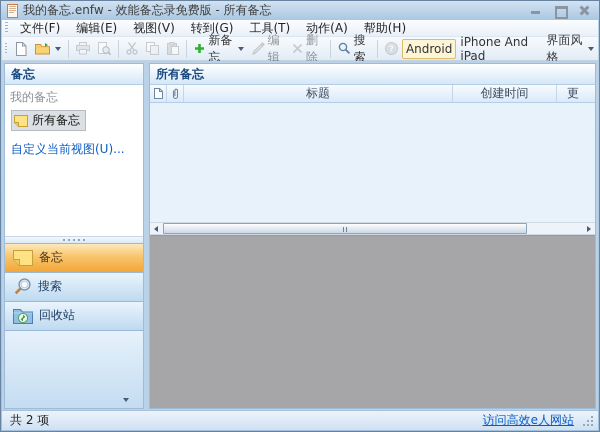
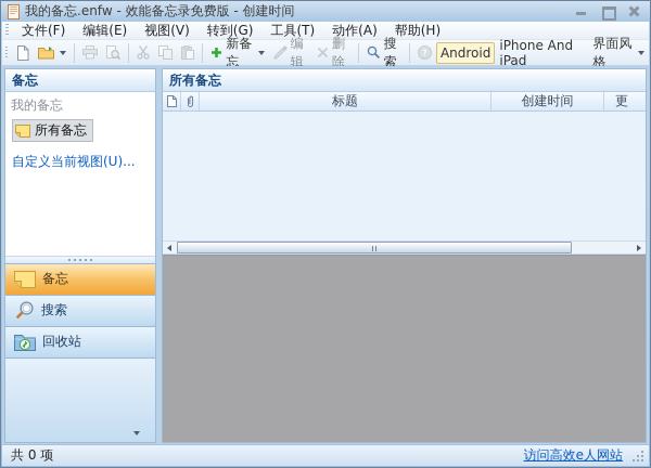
- 我的备忘.enfw - 效能备忘录免费版 - 所有备忘
+ 我的备忘.enfw - 效能备忘录免费版 - 创建时间
  文件(F)
  编辑(E)
  视图(V)
  转到(G)
  工具(T)
  动作(A)
  帮助(H)
  新备忘
  编辑
  删除
  搜索
  ?
  Android
  iPhone And iPad
  界面风格
  备忘
  我的备忘
  所有备忘
  自定义当前视图(U)...
  备忘
  搜索
  回收站
  所有备忘
  标题
  创建时间
  更
- 共 2 项
+ 共 0 项
  访问高效e人网站
